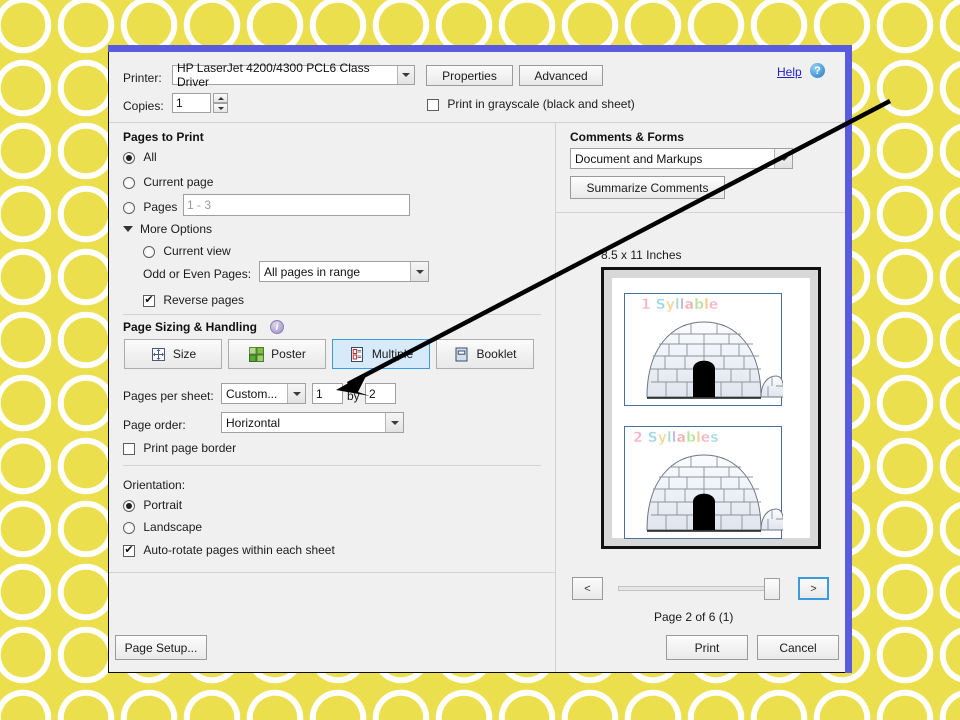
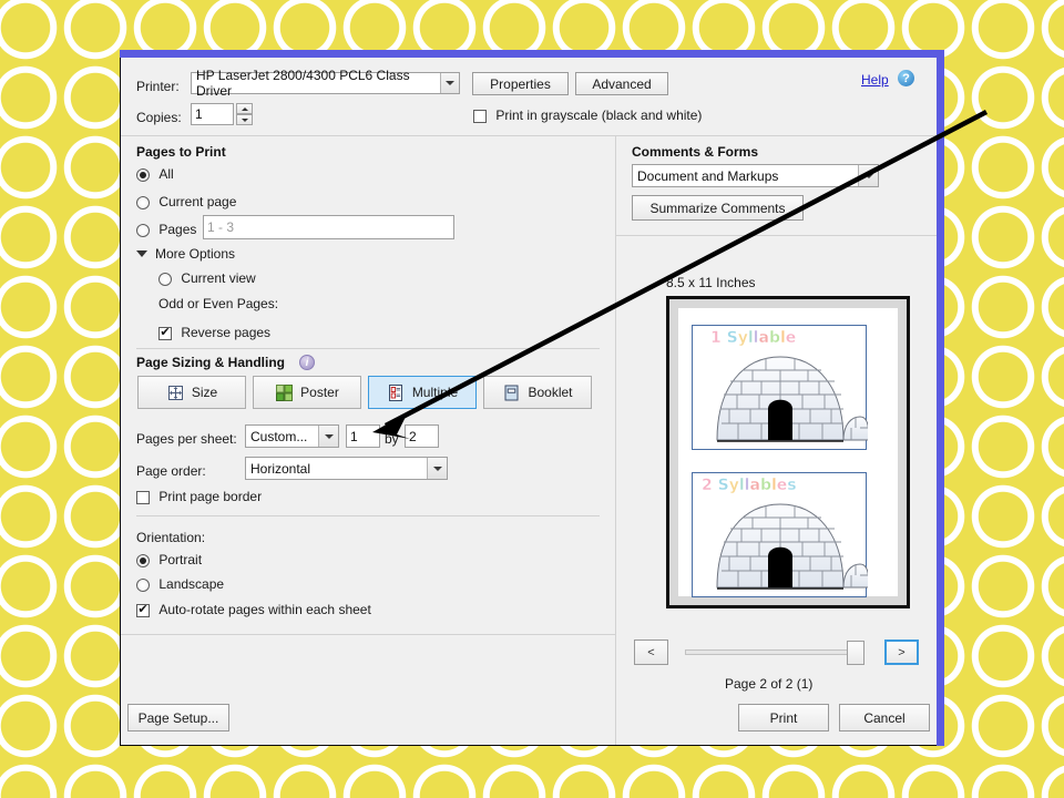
  Printer:
- HP LaserJet 4200/4300 PCL6 Class Driver
+ HP LaserJet 2800/4300 PCL6 Class Driver
  Properties
  Advanced
  Help
  ?
  Copies:
  1
- Print in grayscale (black and sheet)
+ Print in grayscale (black and white)
  Pages to Print
  All
  Current page
  Pages
  1 - 3
  More Options
  Current view
  Odd or Even Pages:
- All pages in range
  ✔ Reverse pages
  Page Sizing & Handling
  i
  Size
  Poster
  Multip
  Booklet
  Pages per sheet:
  Custom...
  1
  by
  2
  Page order:
  Horizontal
  Print page border
  Orientation:
  Portrait
  Landscape
  ✔ Auto-rotate pages within each sheet
  Comments & Forms
  Document and Markups
  Summarize Comments
  8.5 x 11 Inches
  <
  >
- Page 2 of 6 (1)
+ Page 2 of 2 (1)
  Page Setup...
  Print
  Cancel
  1 Syllable
  2 Syllables
